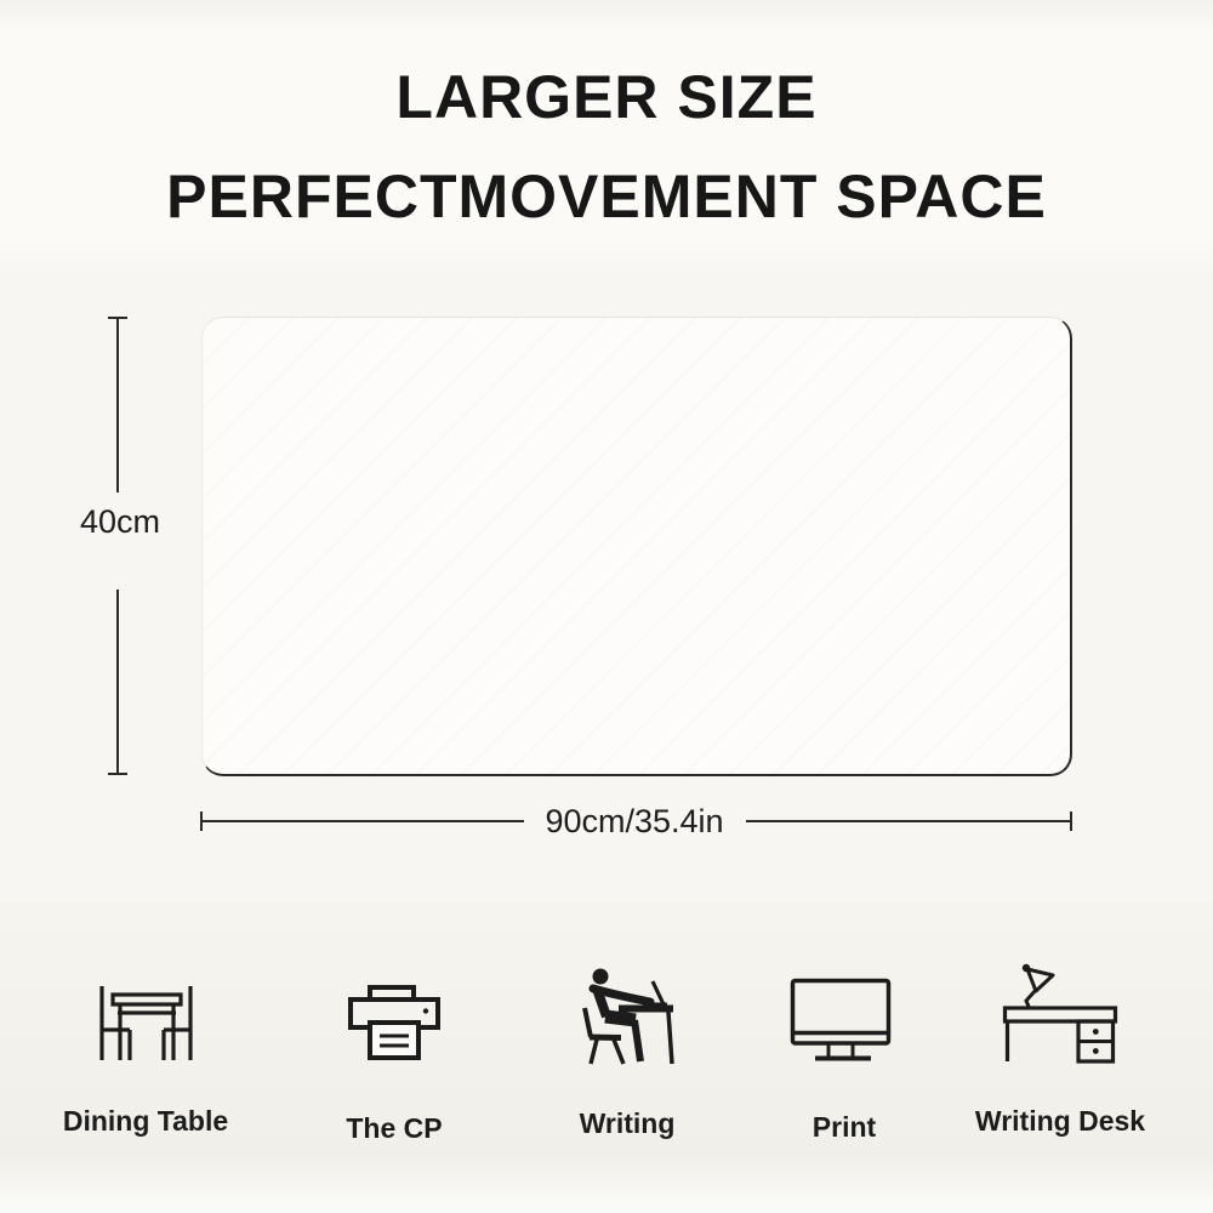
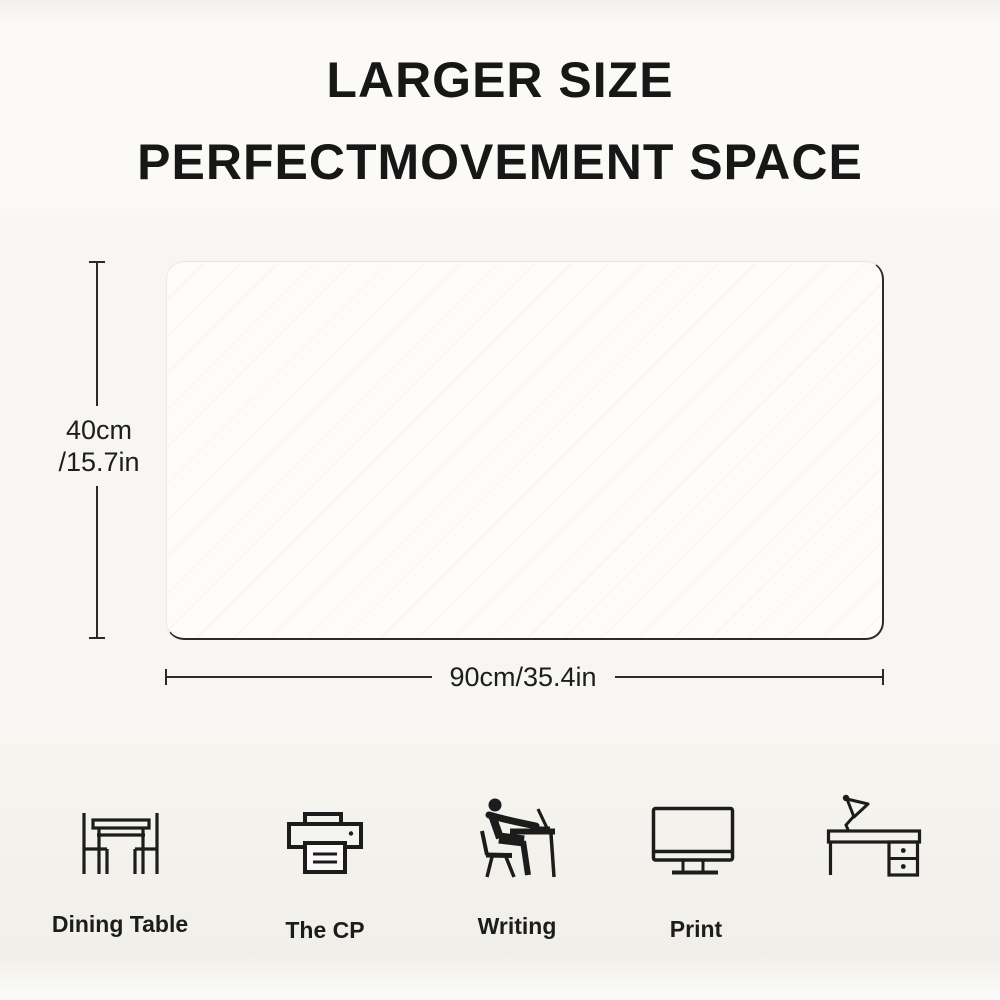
  LARGER SIZE
  PERFECTMOVEMENT SPACE
  40cm
+ /15.7in
  90cm/35.4in
  Dining Table
  The CP
  Writing
  Print
- Writing Desk
